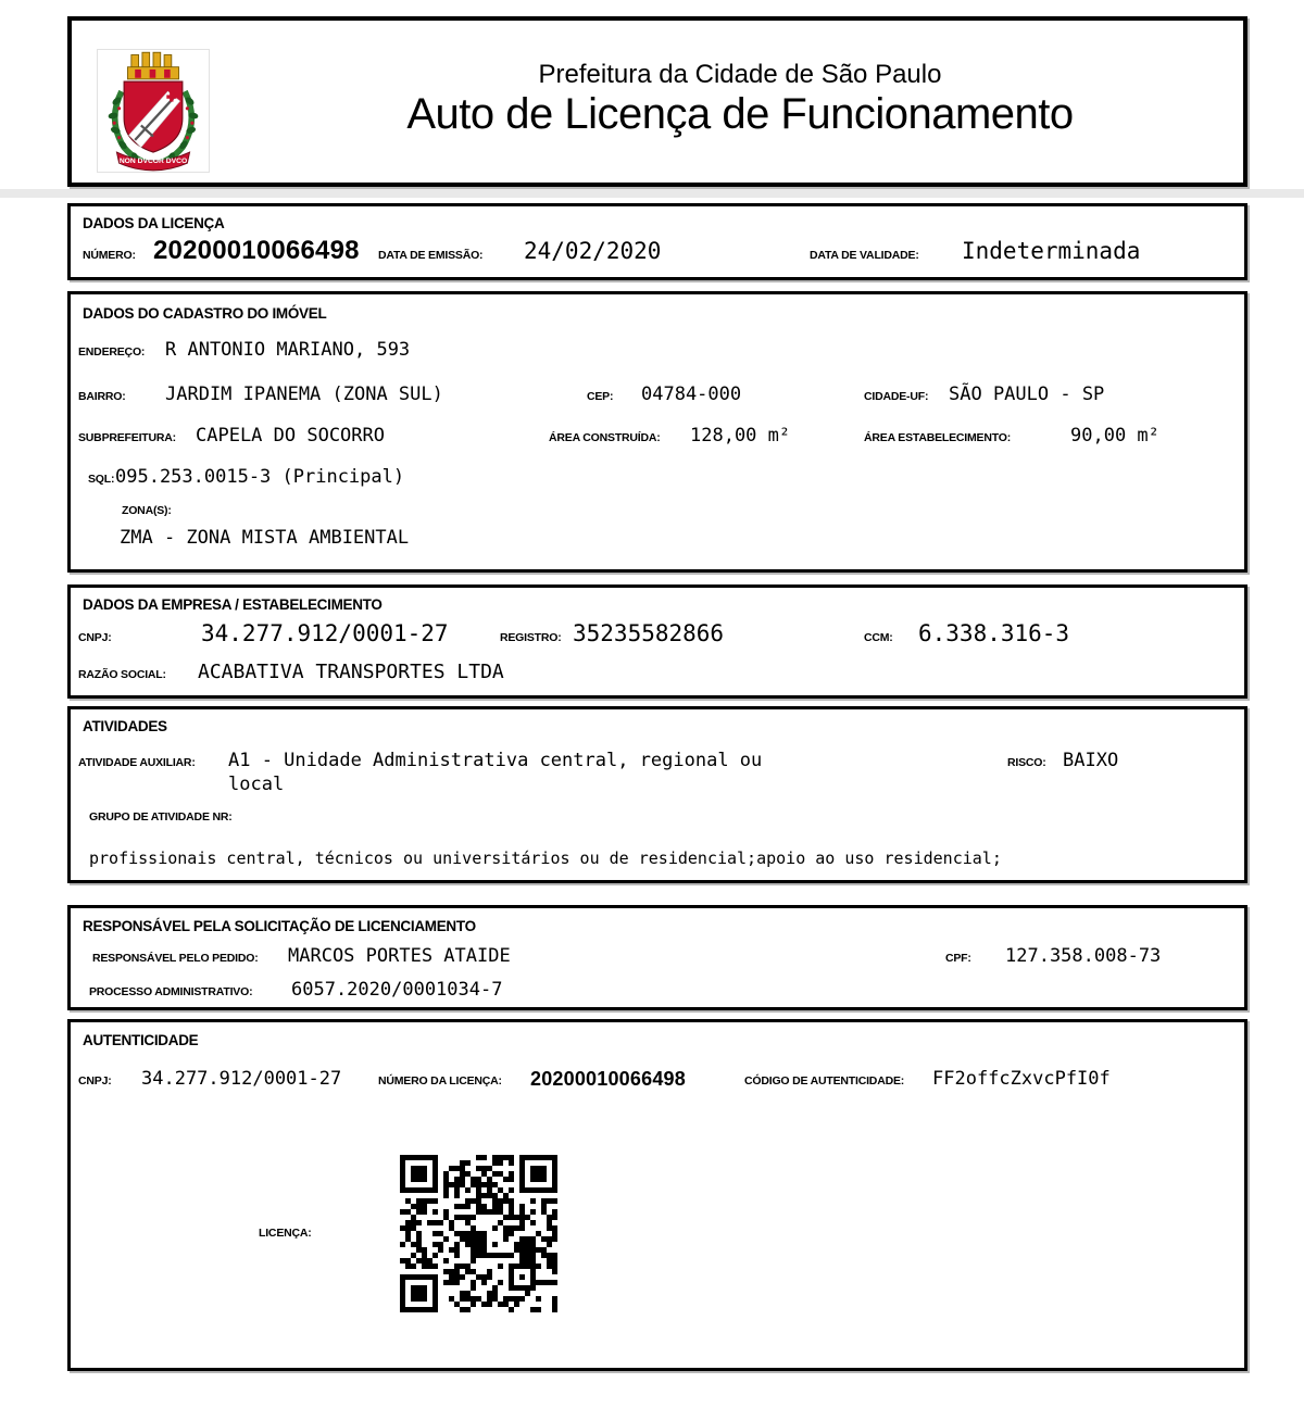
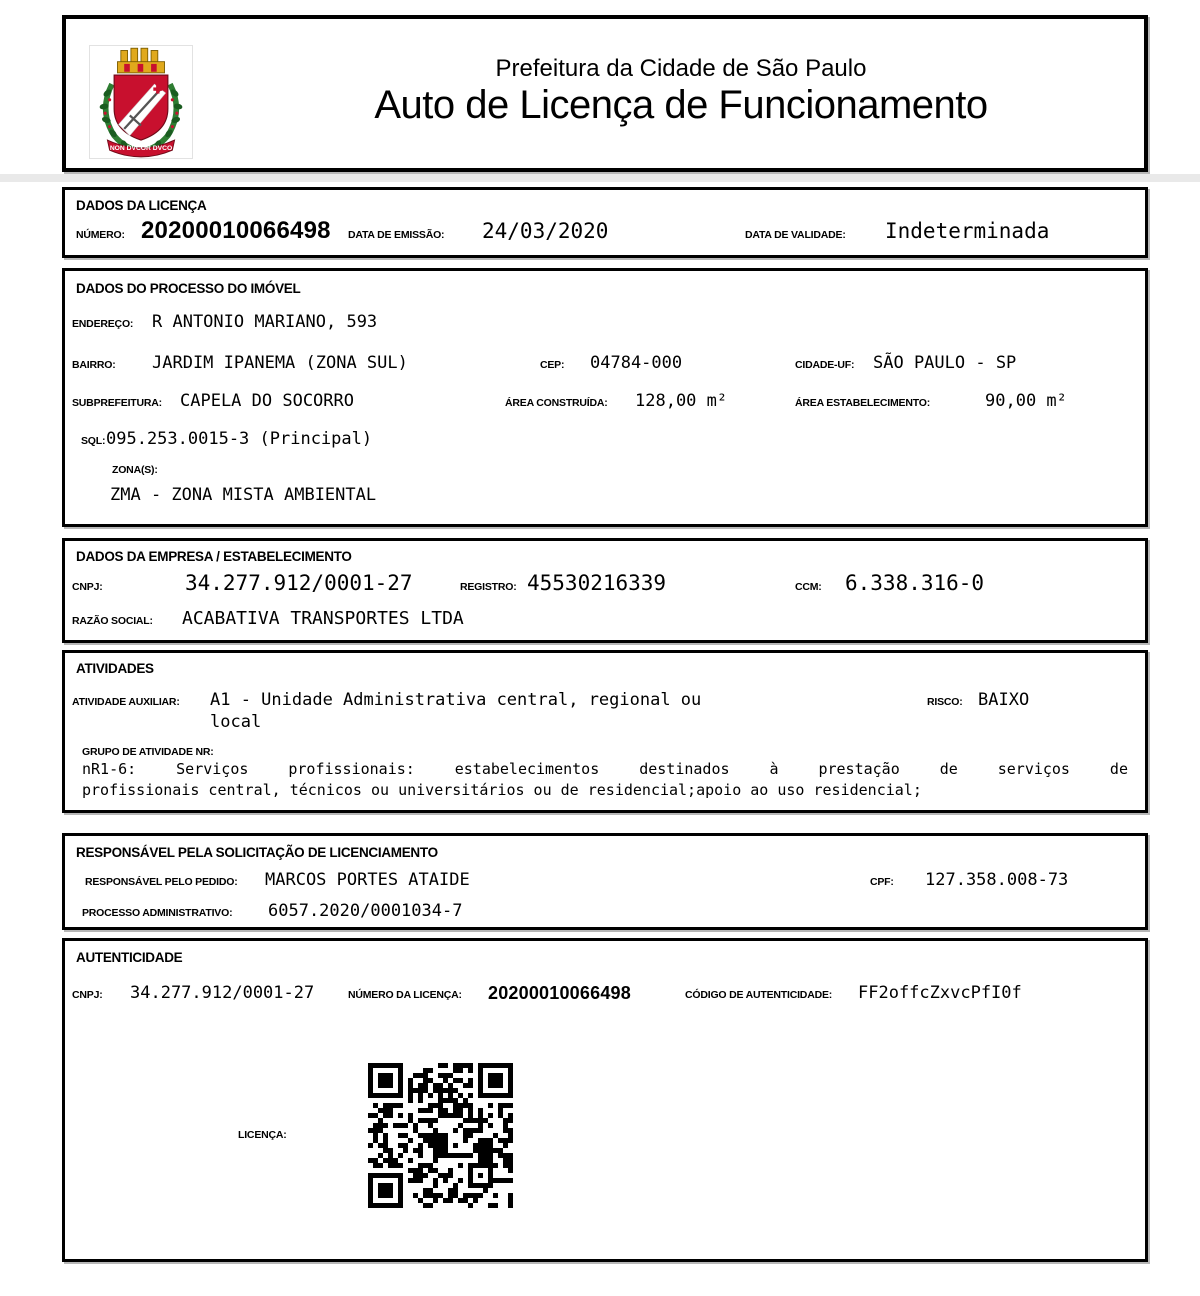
  Prefeitura da Cidade de São Paulo
  Auto de Licença de Funcionamento
  DADOS DA LICENÇA
  NÚMERO:
  20200010066498
  DATA DE EMISSÃO:
- 24/02/2020
+ 24/03/2020
  DATA DE VALIDADE:
  Indeterminada
- DADOS DO CADASTRO DO IMÓVEL
+ DADOS DO PROCESSO DO IMÓVEL
  ENDEREÇO:
  R ANTONIO MARIANO, 593
  BAIRRO:
  JARDIM IPANEMA (ZONA SUL)
  CEP:
  04784-000
  CIDADE-UF:
  SÃO PAULO - SP
  SUBPREFEITURA:
  CAPELA DO SOCORRO
  ÁREA CONSTRUÍDA:
  128,00 m²
  ÁREA ESTABELECIMENTO:
  90,00 m²
  SQL:
  095.253.0015-3 (Principal)
  ZONA(S):
  ZMA - ZONA MISTA AMBIENTAL
  DADOS DA EMPRESA / ESTABELECIMENTO
  CNPJ:
  34.277.912/0001-27
  REGISTRO:
- 35235582866
+ 45530216339
  CCM:
- 6.338.316-3
+ 6.338.316-0
  RAZÃO SOCIAL:
  ACABATIVA TRANSPORTES LTDA
  ATIVIDADES
  ATIVIDADE AUXILIAR:
  A1 - Unidade Administrativa central, regional ou local
  RISCO:
  BAIXO
  GRUPO DE ATIVIDADE NR:
+ nR1-6: Serviços profissionais: estabelecimentos destinados à prestação de serviços de
  profissionais central, técnicos ou universitários ou de residencial;apoio ao uso residencial;
  RESPONSÁVEL PELA SOLICITAÇÃO DE LICENCIAMENTO
  RESPONSÁVEL PELO PEDIDO:
  MARCOS PORTES ATAIDE
  CPF:
  127.358.008-73
  PROCESSO ADMINISTRATIVO:
  6057.2020/0001034-7
  AUTENTICIDADE
  CNPJ:
  34.277.912/0001-27
  NÚMERO DA LICENÇA:
  20200010066498
  CÓDIGO DE AUTENTICIDADE:
  FF2offcZxvcPfI0f
  LICENÇA:
